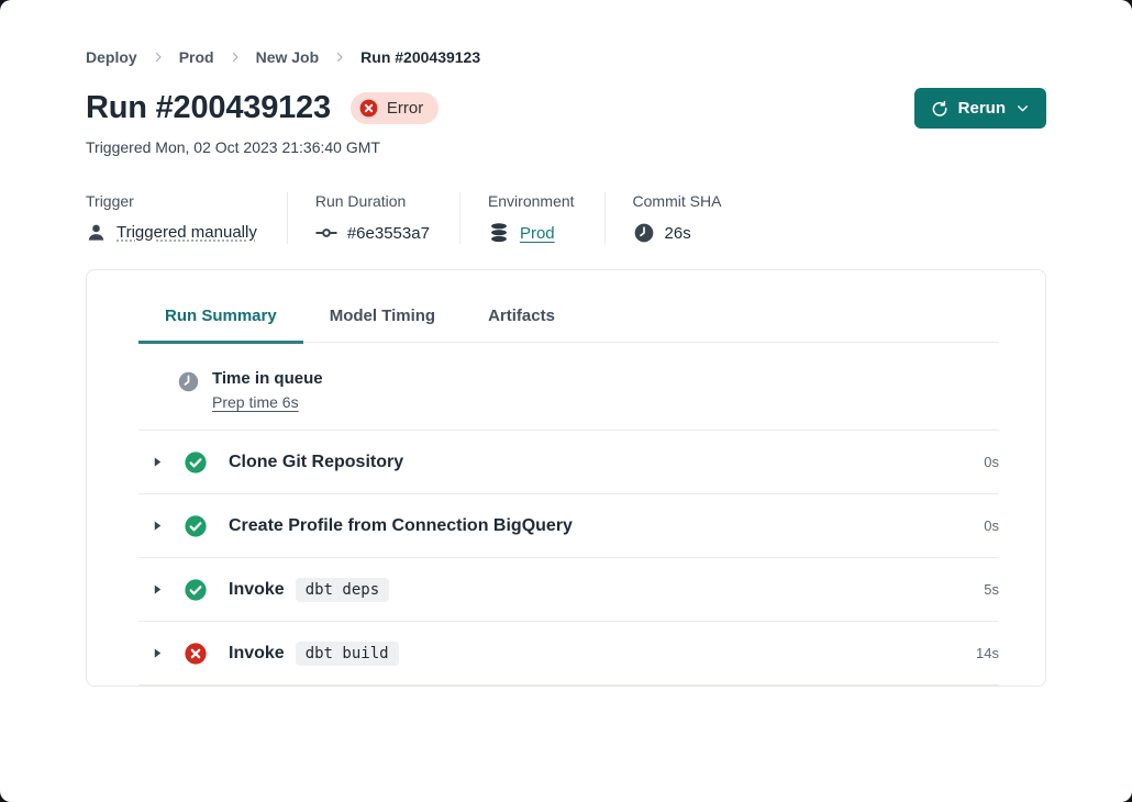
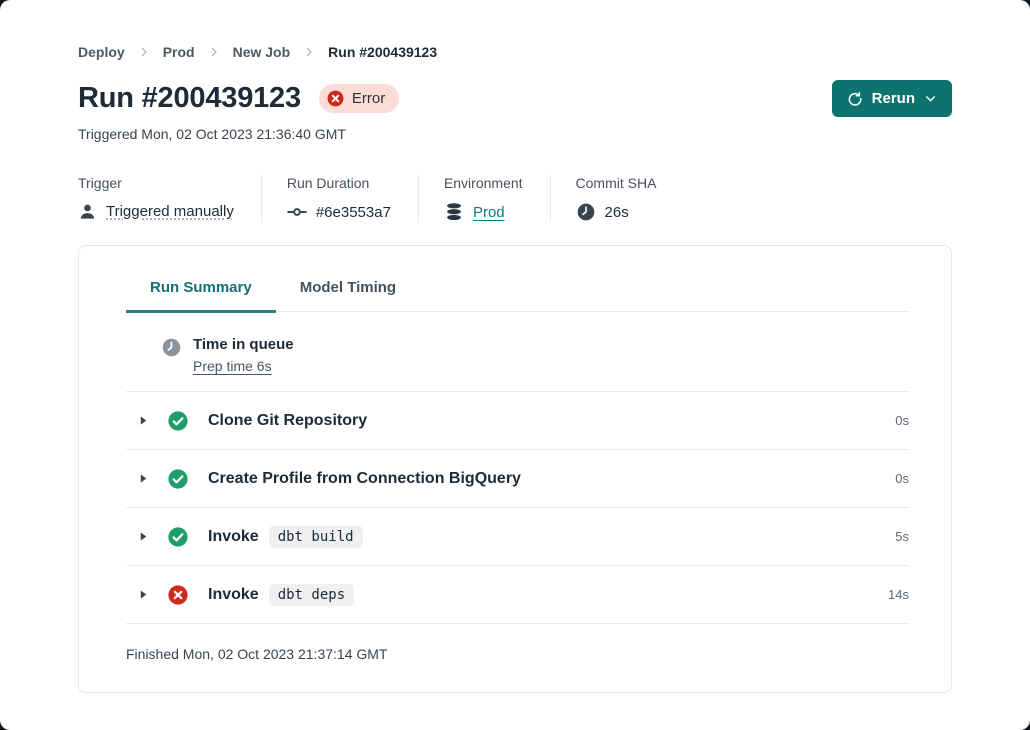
  Deploy
  Prod
  New Job
  Run #200439123
  Run #200439123
  Error
  Rerun
  Triggered Mon, 02 Oct 2023 21:36:40 GMT
  Trigger
  Triggered manually
  Run Duration
  #6e3553a7
  Environment
  Prod
  Commit SHA
  26s
  Run Summary
  Model Timing
- Artifacts
  Time in queue
  Prep time 6s
  Clone Git Repository
  0s
  Create Profile from Connection BigQuery
  0s
  Invoke
- dbt deps
+ dbt build
  5s
  Invoke
- dbt build
+ dbt deps
  14s
+ Finished Mon, 02 Oct 2023 21:37:14 GMT
